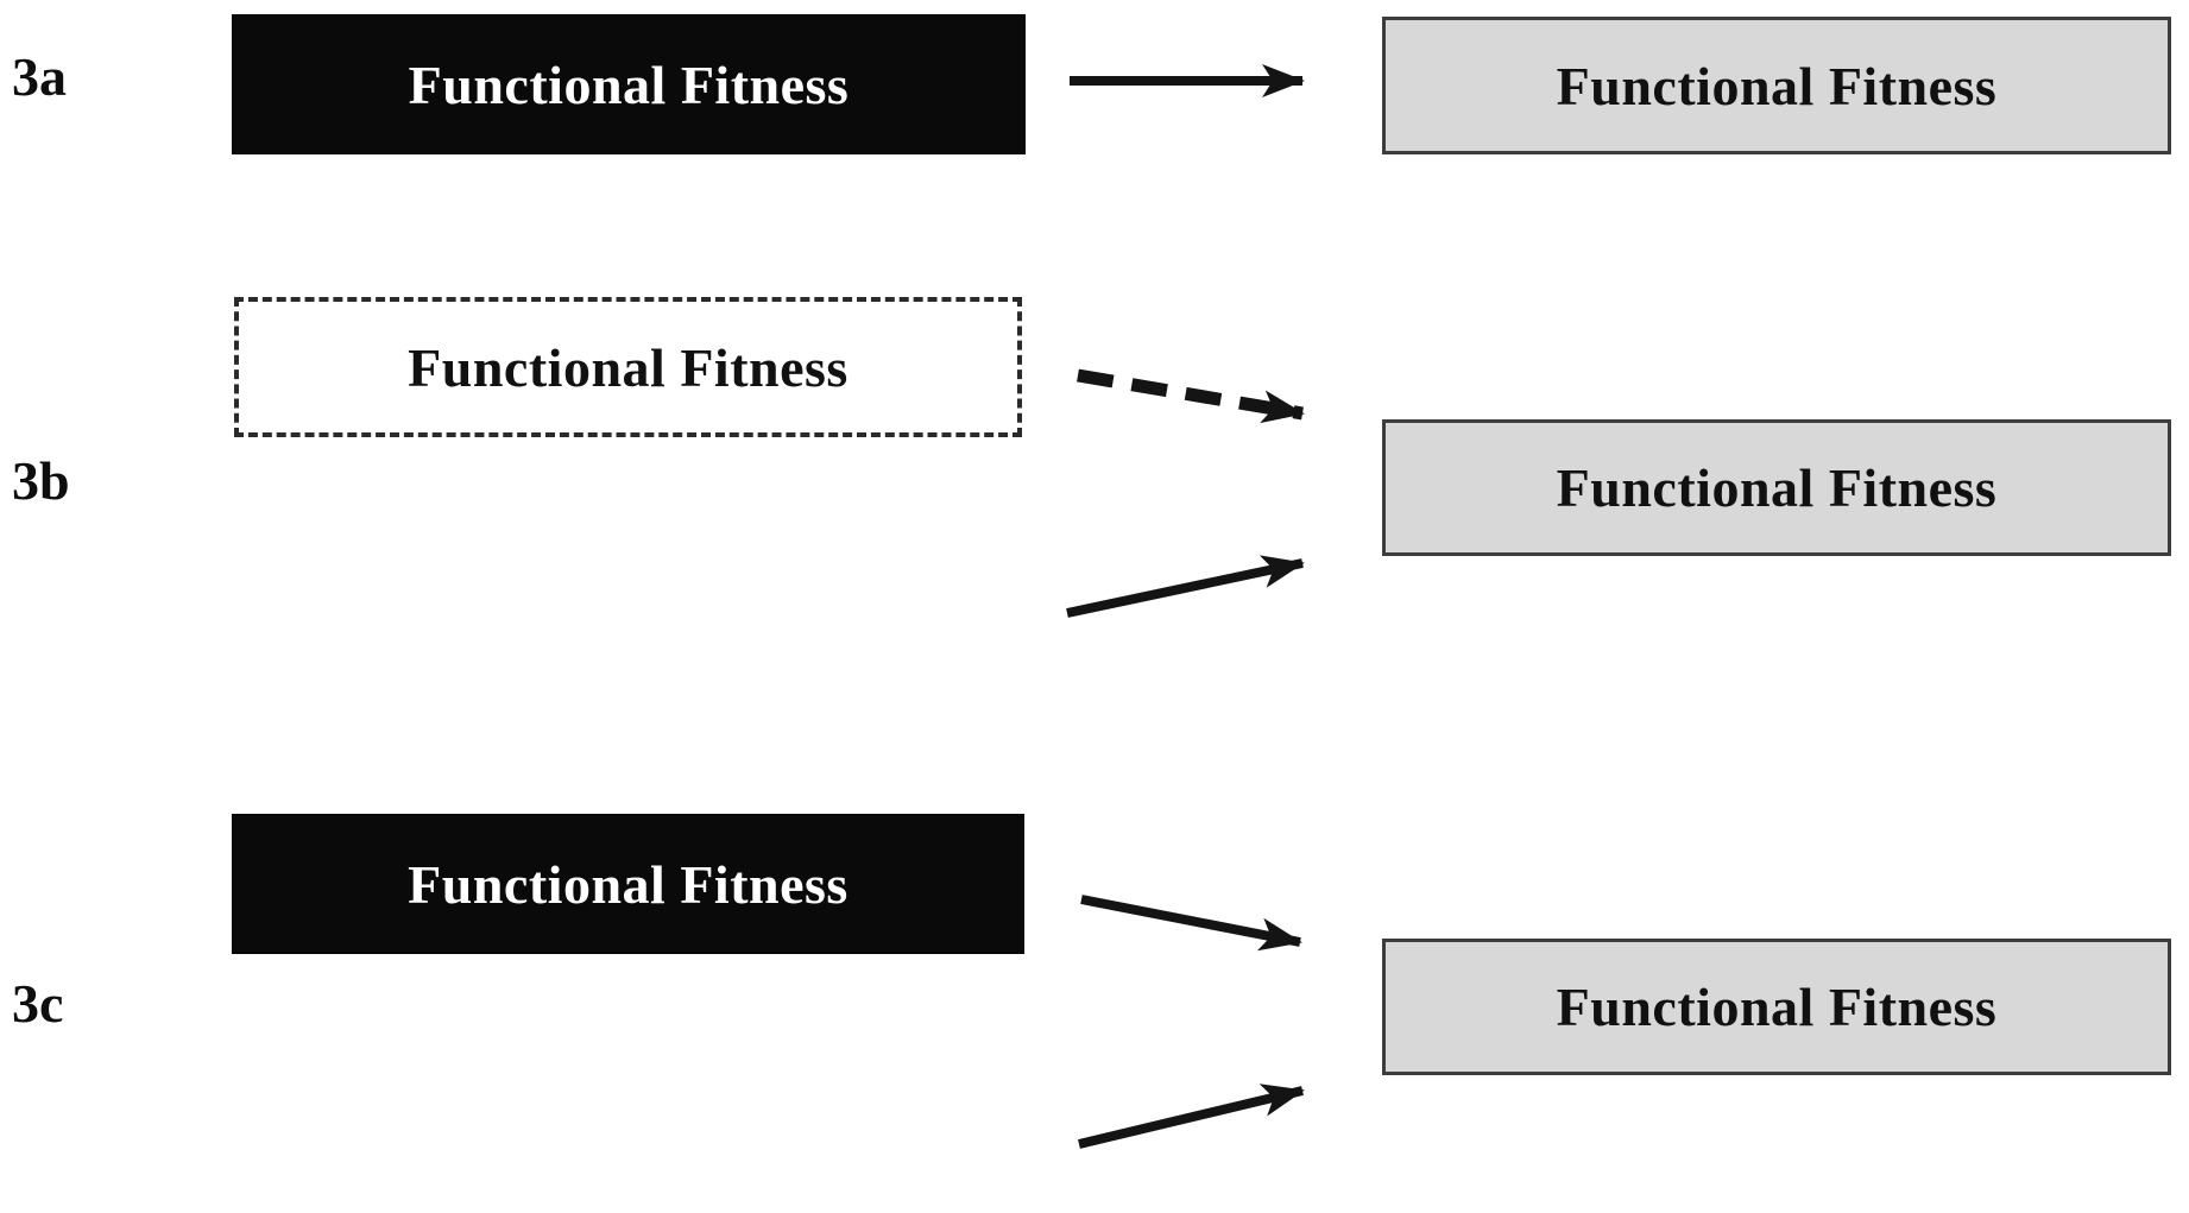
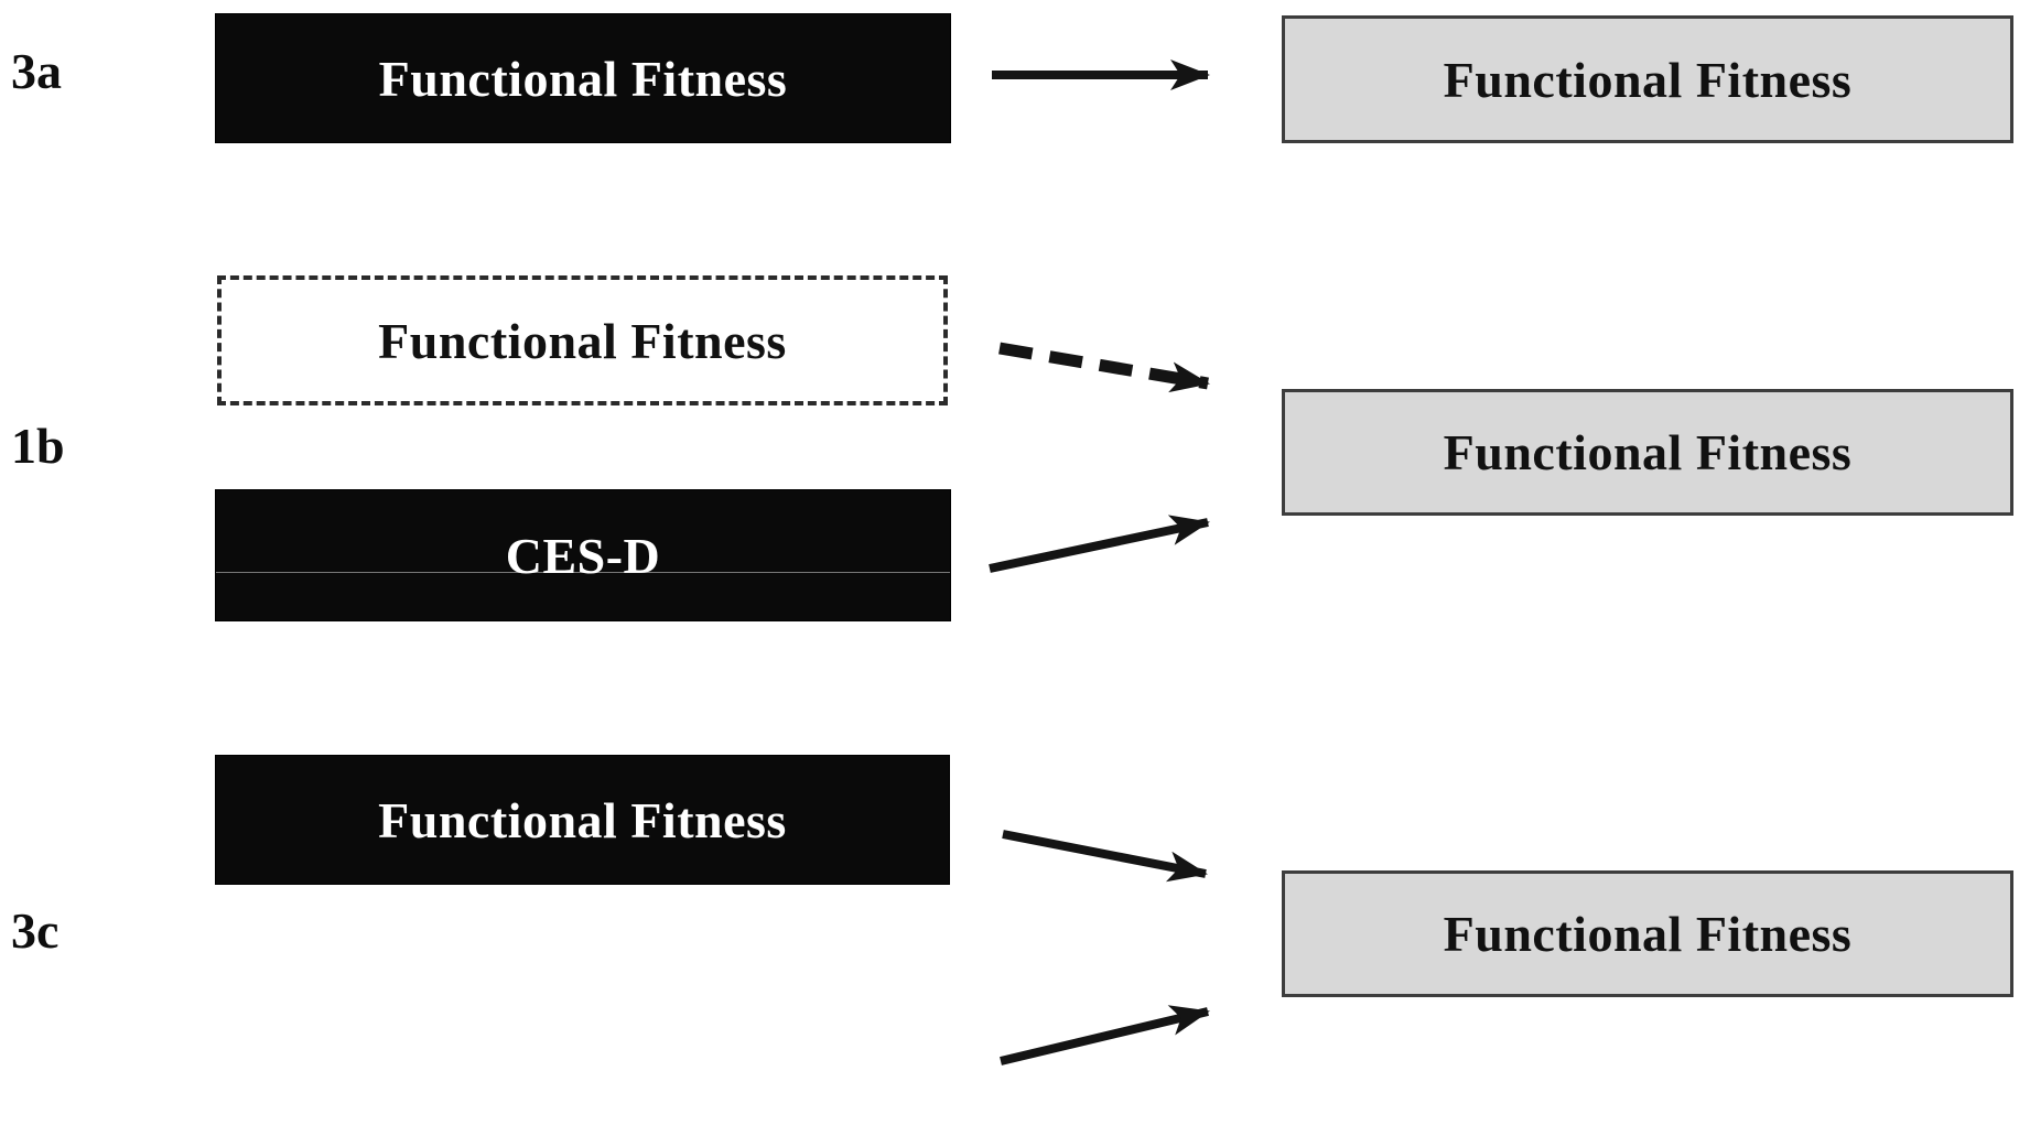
  3a
- 3b
+ 1b
  3c
  Functional Fitness
  Functional Fitness
  Functional Fitness
+ CES-D
  Functional Fitness
  Functional Fitness
  Functional Fitness
